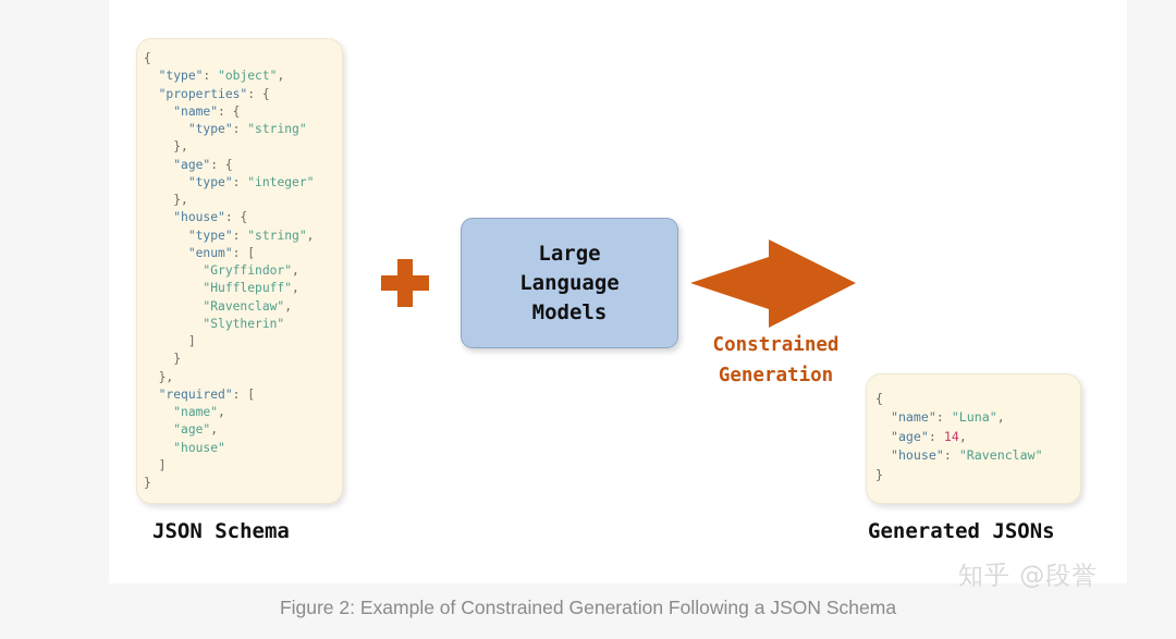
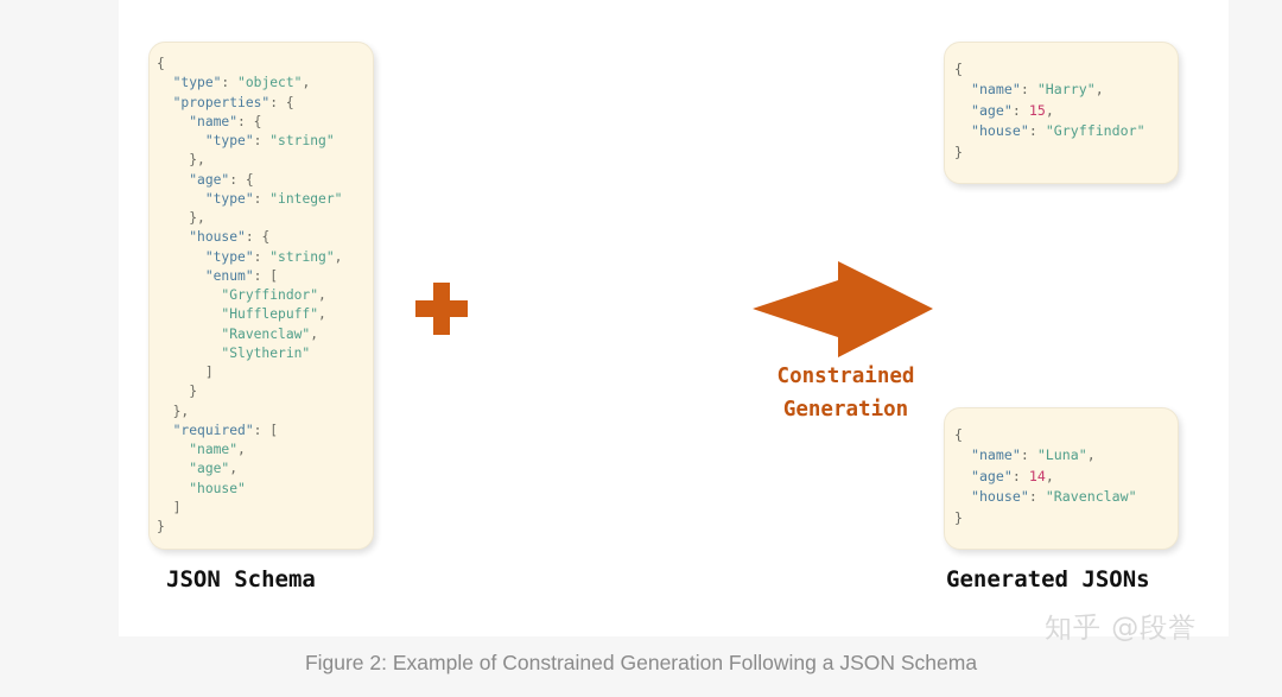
  { "type": "object", "properties": { "name": { "type": "string" }, "age": { "type": "integer" }, "house": { "type": "string", "enum": [ "Gryffindor", "Hufflepuff", "Ravenclaw", "Slytherin" ] } }, "required": [ "name", "age", "house" ] }
  JSON Schema
- Large
- Language
- Models
  Constrained
  Generation
+ { "name": "Harry", "age": 15, "house": "Gryffindor" }
  { "name": "Luna", "age": 14, "house": "Ravenclaw" }
  Generated JSONs
  Figure 2: Example of Constrained Generation Following a JSON Schema
  知乎 @段誉
